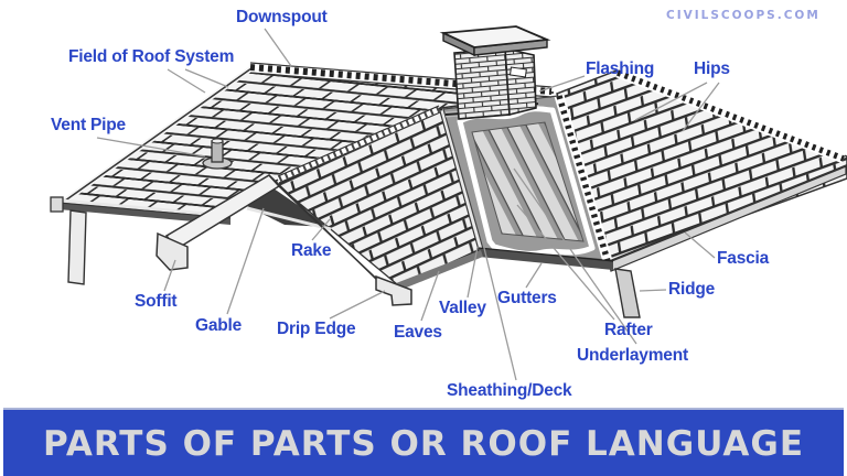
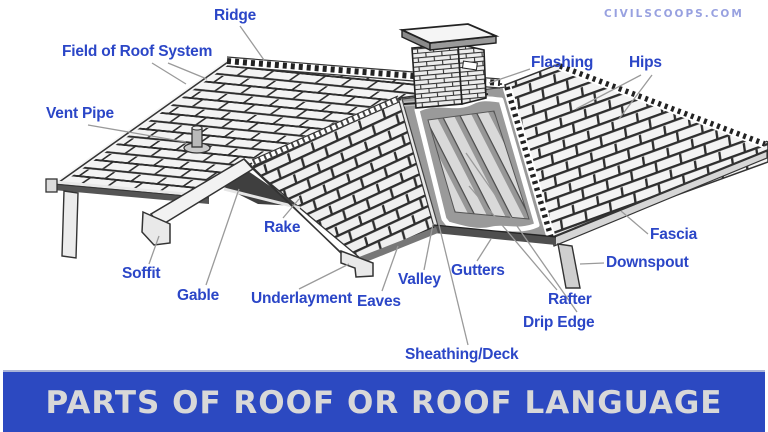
  CIVILSCOOPS.COM
- Downspout
+ Ridge
  Field of Roof System
  Vent Pipe
  Flashing
  Hips
  Rake
  Soffit
  Gable
- Drip Edge
+ Underlayment
  Eaves
  Valley
  Gutters
  Fascia
- Ridge
+ Downspout
  Rafter
- Underlayment
+ Drip Edge
  Sheathing/Deck
- PARTS OF PARTS OR ROOF LANGUAGE
+ PARTS OF ROOF OR ROOF LANGUAGE
